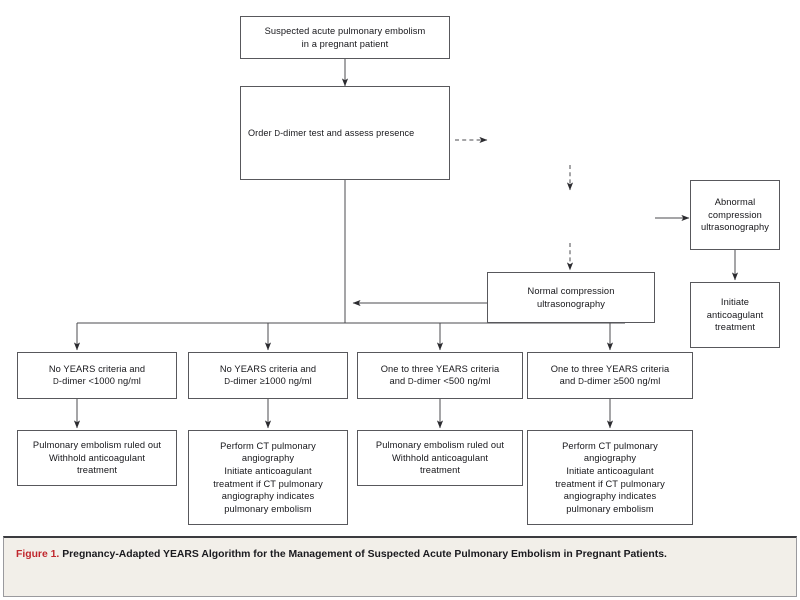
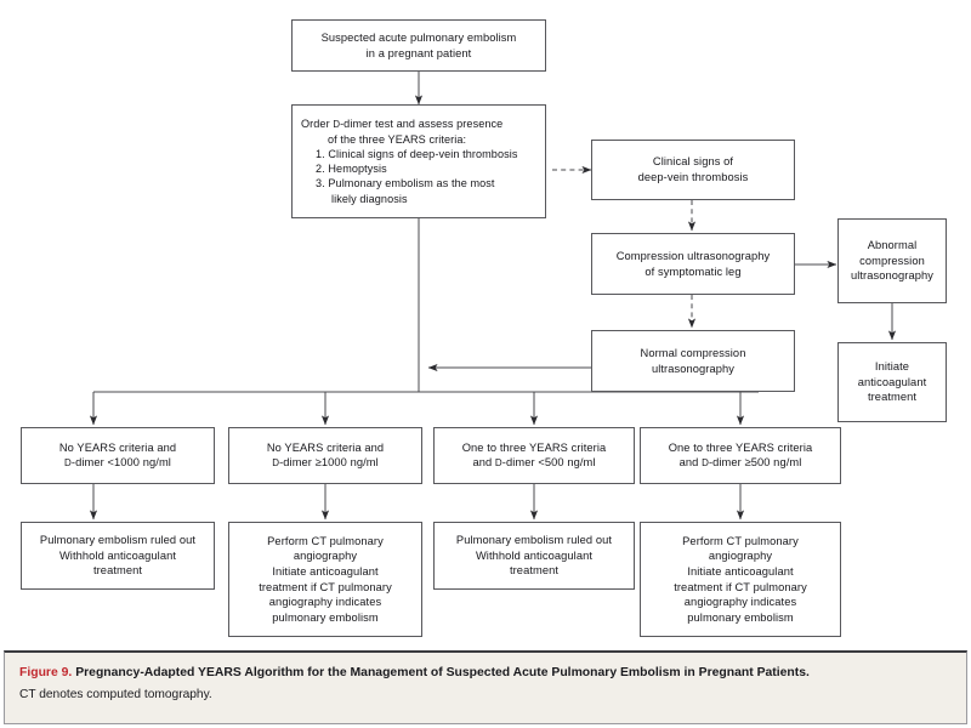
  Suspected acute pulmonary embolism
  in a pregnant patient
  Order D-dimer test and assess presence
+ of the three YEARS criteria:
+ 1. Clinical signs of deep-vein thrombosis
+ 2. Hemoptysis
+ 3. Pulmonary embolism as the most
+ likely diagnosis
+ Clinical signs of
+ deep-vein thrombosis
+ Compression ultrasonography
+ of symptomatic leg
  Abnormal
  compression
  ultrasonography
  Initiate
  anticoagulant
  treatment
  Normal compression
  ultrasonography
  No YEARS criteria and
  D-dimer <1000 ng/ml
  No YEARS criteria and
  D-dimer ≥1000 ng/ml
  One to three YEARS criteria
  and D-dimer <500 ng/ml
  One to three YEARS criteria
  and D-dimer ≥500 ng/ml
  Pulmonary embolism ruled out
  Withhold anticoagulant
  treatment
  Perform CT pulmonary
  angiography
  Initiate anticoagulant
  treatment if CT pulmonary
  angiography indicates
  pulmonary embolism
  Pulmonary embolism ruled out
  Withhold anticoagulant
  treatment
  Perform CT pulmonary
  angiography
  Initiate anticoagulant
  treatment if CT pulmonary
  angiography indicates
  pulmonary embolism
- Figure 1. Pregnancy-Adapted YEARS Algorithm for the Management of Suspected Acute Pulmonary Embolism in Pregnant Patients.
+ Figure 9. Pregnancy-Adapted YEARS Algorithm for the Management of Suspected Acute Pulmonary Embolism in Pregnant Patients.
+ CT denotes computed tomography.
